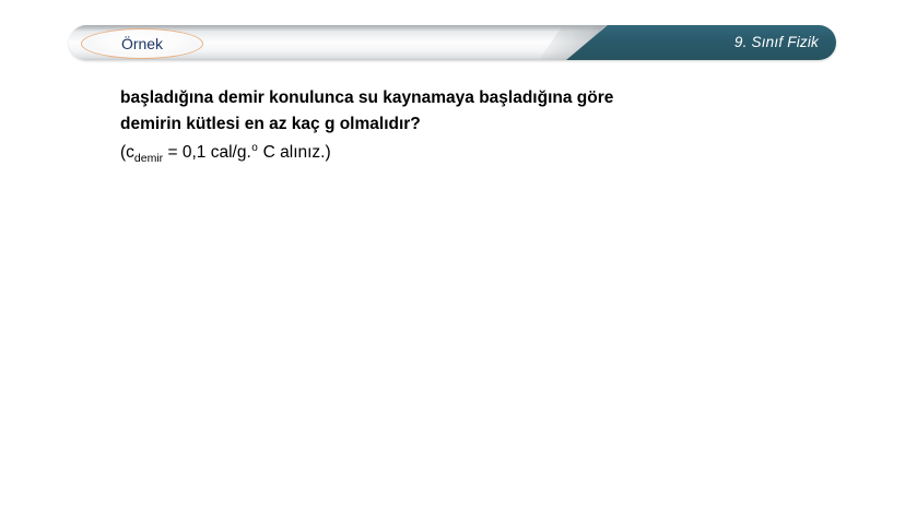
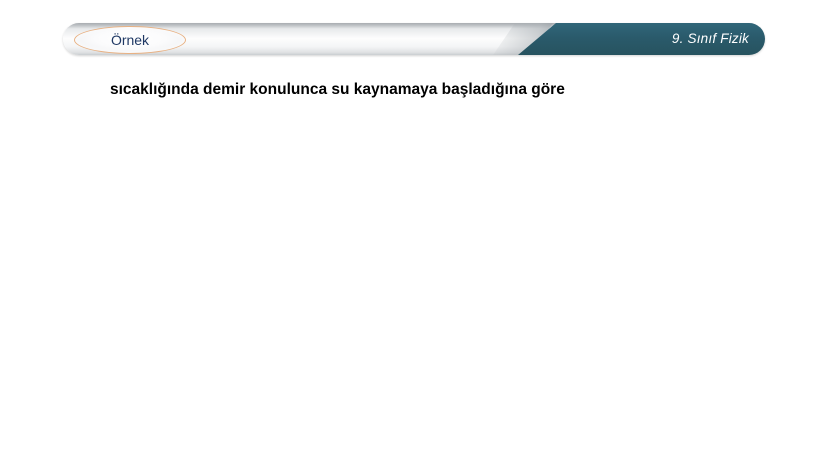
  9. Sınıf Fizik
  Örnek
- başladığına demir konulunca su kaynamaya başladığına göre
+ sıcaklığında demir konulunca su kaynamaya başladığına göre
- demirin kütlesi en az kaç g olmalıdır?
- (cdemir = 0,1 cal/g.o C alınız.)
